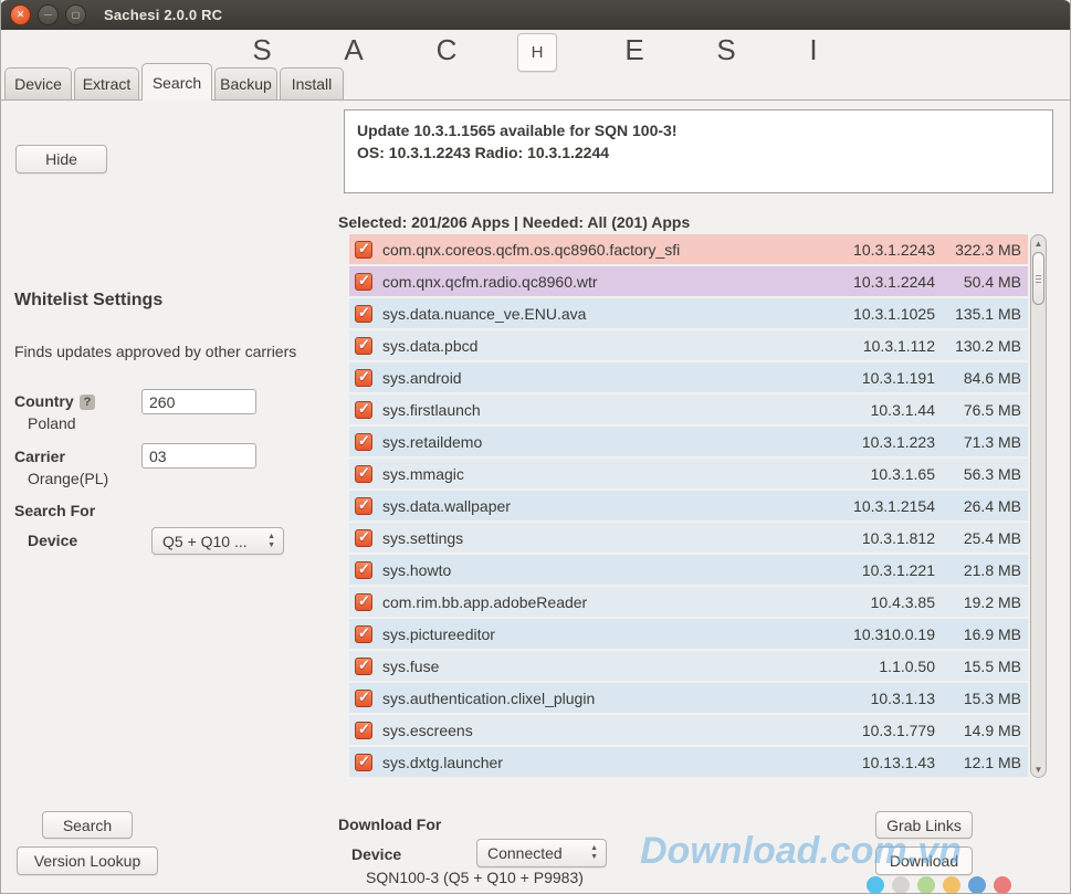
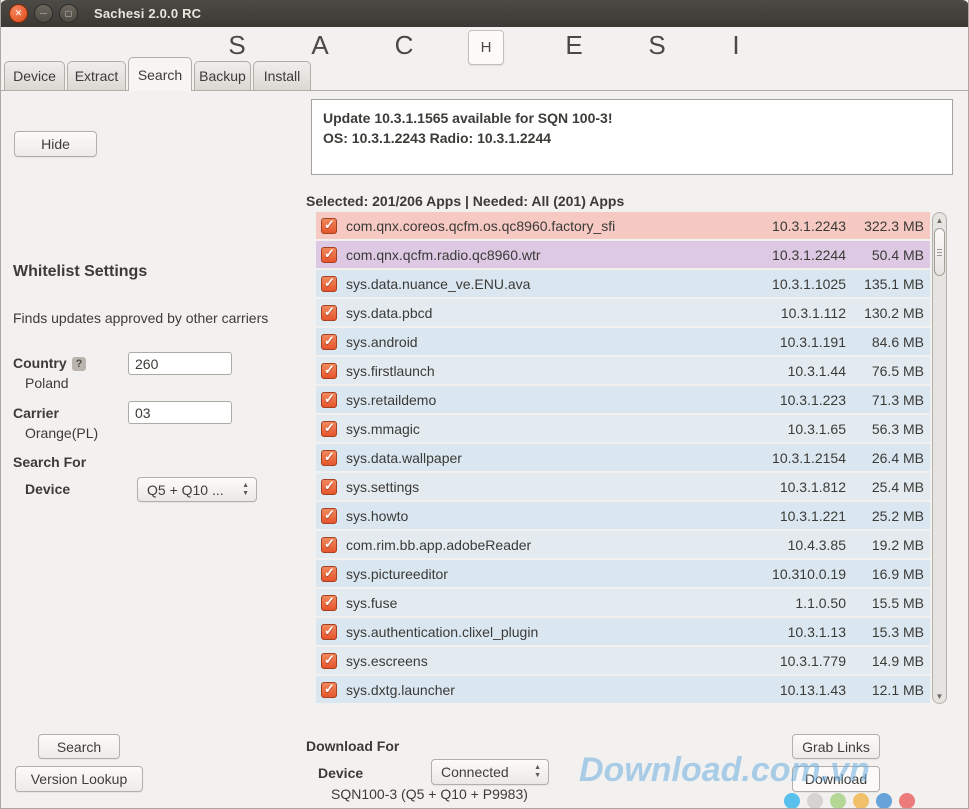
  ✕
  ▢
  Sachesi 2.0.0 RC
  S
  A
  C
  H
  E
  S
  I
  Device
  Extract
  Search
  Backup
  Install
  Hide
  Whitelist Settings
  Finds updates approved by other carriers
  Country ?
  260
  Poland
  Carrier
  03
  Orange(PL)
  Search For
  Device
  Q5 + Q10 ...
  Search
  Version Lookup
  Update 10.3.1.1565 available for SQN 100-3!
  OS: 10.3.1.2243 Radio: 10.3.1.2244
  Selected: 201/206 Apps | Needed: All (201) Apps
  com.qnx.coreos.qcfm.os.qc8960.factory_sfi
  10.3.1.2243
  322.3 MB
  com.qnx.qcfm.radio.qc8960.wtr
  10.3.1.2244
  50.4 MB
  sys.data.nuance_ve.ENU.ava
  10.3.1.1025
  135.1 MB
  sys.data.pbcd
  10.3.1.112
  130.2 MB
  sys.android
  10.3.1.191
  84.6 MB
  sys.firstlaunch
  10.3.1.44
  76.5 MB
  sys.retaildemo
  10.3.1.223
  71.3 MB
  sys.mmagic
  10.3.1.65
  56.3 MB
  sys.data.wallpaper
  10.3.1.2154
  26.4 MB
  sys.settings
  10.3.1.812
  25.4 MB
  sys.howto
  10.3.1.221
- 21.8 MB
+ 25.2 MB
  com.rim.bb.app.adobeReader
  10.4.3.85
  19.2 MB
  sys.pictureeditor
  10.310.0.19
  16.9 MB
  sys.fuse
  1.1.0.50
  15.5 MB
  sys.authentication.clixel_plugin
  10.3.1.13
  15.3 MB
  sys.escreens
  10.3.1.779
  14.9 MB
  sys.dxtg.launcher
  10.13.1.43
  12.1 MB
  ▲
  ▼
  Download For
  Device
  Connected
  SQN100-3 (Q5 + Q10 + P9983)
  Grab Links
  Download
  Download.com.vn
